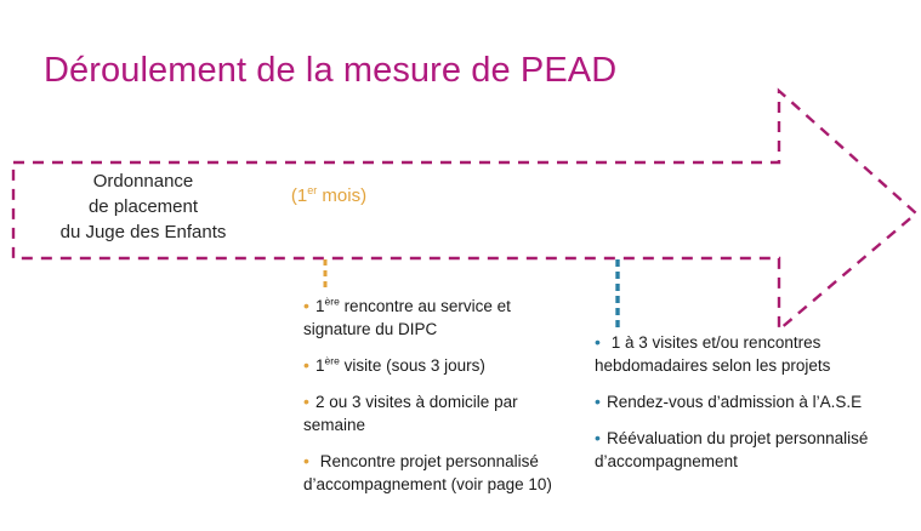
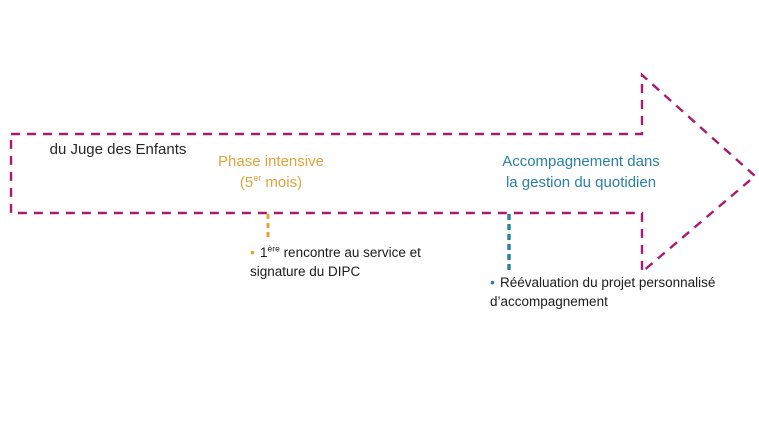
- Déroulement de la mesure de PEAD
- Ordonnance
- de placement
  du Juge des Enfants
+ Phase intensive
- (1er mois)
+ (5er mois)
+ Accompagnement dans
+ la gestion du quotidien
  • 1ère rencontre au service et signature du DIPC
- • 1ère visite (sous 3 jours)
- • 2 ou 3 visites à domicile par semaine
- • Rencontre projet personnalisé d’accompagnement (voir page 10)
- • 1 à 3 visites et/ou rencontres hebdomadaires selon les projets
- • Rendez-vous d’admission à l’A.S.E
  • Réévaluation du projet personnalisé d’accompagnement
